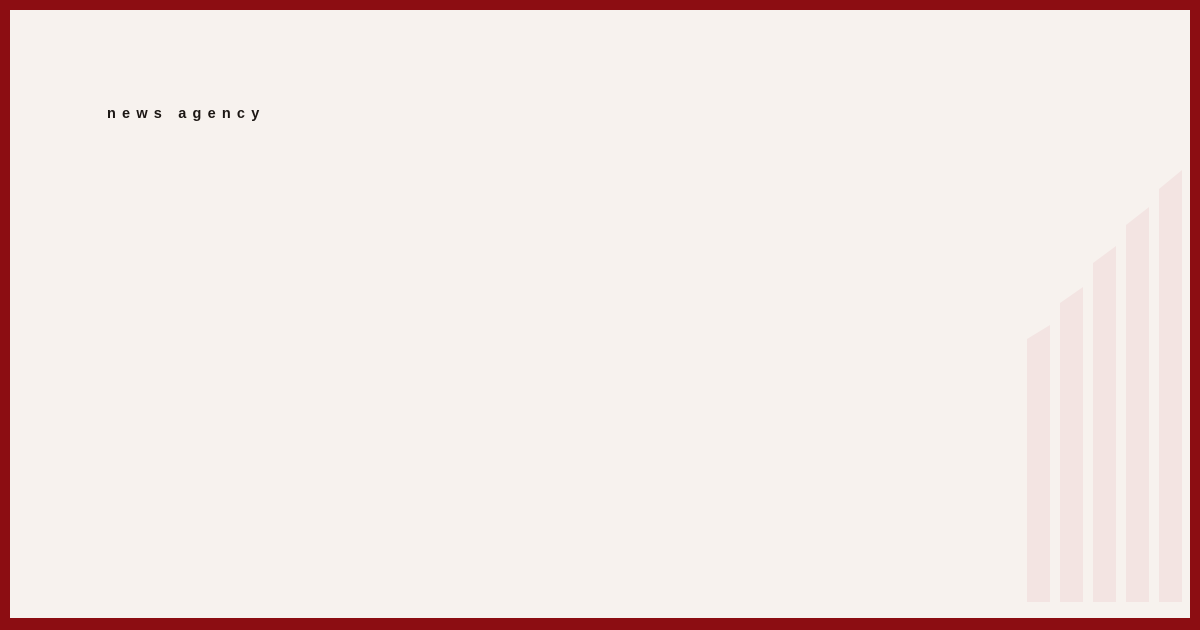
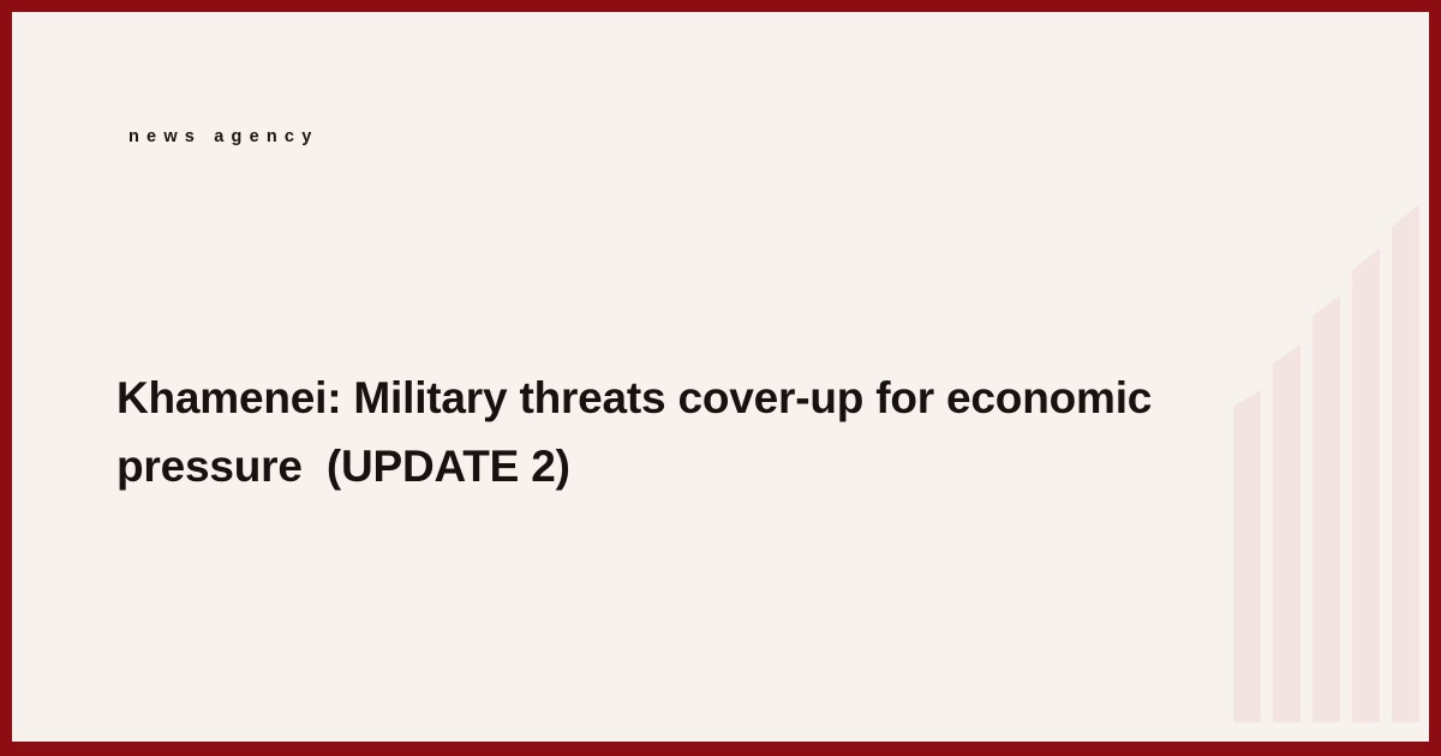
  news agency
+ Khamenei: Military threats cover-up for economic pressure (UPDATE 2)
